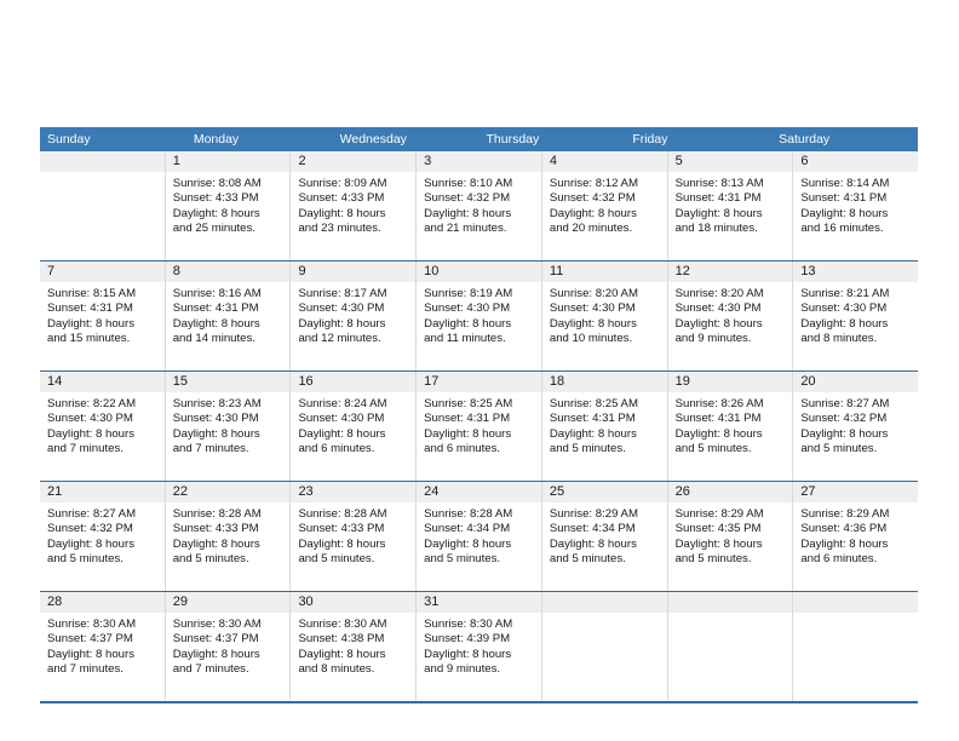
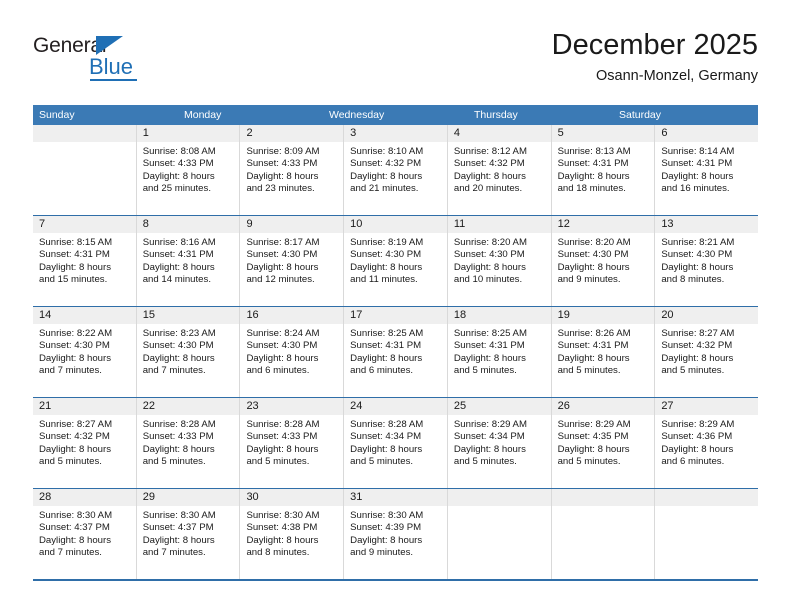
+ General
+ Blue
+ December 2025
+ Osann-Monzel, Germany
  Sunday
  Monday
  Wednesday
  Thursday
- Friday
  Saturday
  1
  Sunrise: 8:08 AM
  Sunset: 4:33 PM
  Daylight: 8 hours
  and 25 minutes.
  2
  Sunrise: 8:09 AM
  Sunset: 4:33 PM
  Daylight: 8 hours
  and 23 minutes.
  3
  Sunrise: 8:10 AM
  Sunset: 4:32 PM
  Daylight: 8 hours
  and 21 minutes.
  4
  Sunrise: 8:12 AM
  Sunset: 4:32 PM
  Daylight: 8 hours
  and 20 minutes.
  5
  Sunrise: 8:13 AM
  Sunset: 4:31 PM
  Daylight: 8 hours
  and 18 minutes.
  6
  Sunrise: 8:14 AM
  Sunset: 4:31 PM
  Daylight: 8 hours
  and 16 minutes.
  7
  Sunrise: 8:15 AM
  Sunset: 4:31 PM
  Daylight: 8 hours
  and 15 minutes.
  8
  Sunrise: 8:16 AM
  Sunset: 4:31 PM
  Daylight: 8 hours
  and 14 minutes.
  9
  Sunrise: 8:17 AM
  Sunset: 4:30 PM
  Daylight: 8 hours
  and 12 minutes.
  10
  Sunrise: 8:19 AM
  Sunset: 4:30 PM
  Daylight: 8 hours
  and 11 minutes.
  11
  Sunrise: 8:20 AM
  Sunset: 4:30 PM
  Daylight: 8 hours
  and 10 minutes.
  12
  Sunrise: 8:20 AM
  Sunset: 4:30 PM
  Daylight: 8 hours
  and 9 minutes.
  13
  Sunrise: 8:21 AM
  Sunset: 4:30 PM
  Daylight: 8 hours
  and 8 minutes.
  14
  Sunrise: 8:22 AM
  Sunset: 4:30 PM
  Daylight: 8 hours
  and 7 minutes.
  15
  Sunrise: 8:23 AM
  Sunset: 4:30 PM
  Daylight: 8 hours
  and 7 minutes.
  16
  Sunrise: 8:24 AM
  Sunset: 4:30 PM
  Daylight: 8 hours
  and 6 minutes.
  17
  Sunrise: 8:25 AM
  Sunset: 4:31 PM
  Daylight: 8 hours
  and 6 minutes.
  18
  Sunrise: 8:25 AM
  Sunset: 4:31 PM
  Daylight: 8 hours
  and 5 minutes.
  19
  Sunrise: 8:26 AM
  Sunset: 4:31 PM
  Daylight: 8 hours
  and 5 minutes.
  20
  Sunrise: 8:27 AM
  Sunset: 4:32 PM
  Daylight: 8 hours
  and 5 minutes.
  21
  Sunrise: 8:27 AM
  Sunset: 4:32 PM
  Daylight: 8 hours
  and 5 minutes.
  22
  Sunrise: 8:28 AM
  Sunset: 4:33 PM
  Daylight: 8 hours
  and 5 minutes.
  23
  Sunrise: 8:28 AM
  Sunset: 4:33 PM
  Daylight: 8 hours
  and 5 minutes.
  24
  Sunrise: 8:28 AM
  Sunset: 4:34 PM
  Daylight: 8 hours
  and 5 minutes.
  25
  Sunrise: 8:29 AM
  Sunset: 4:34 PM
  Daylight: 8 hours
  and 5 minutes.
  26
  Sunrise: 8:29 AM
  Sunset: 4:35 PM
  Daylight: 8 hours
  and 5 minutes.
  27
  Sunrise: 8:29 AM
  Sunset: 4:36 PM
  Daylight: 8 hours
  and 6 minutes.
  28
  Sunrise: 8:30 AM
  Sunset: 4:37 PM
  Daylight: 8 hours
  and 7 minutes.
  29
  Sunrise: 8:30 AM
  Sunset: 4:37 PM
  Daylight: 8 hours
  and 7 minutes.
  30
  Sunrise: 8:30 AM
  Sunset: 4:38 PM
  Daylight: 8 hours
  and 8 minutes.
  31
  Sunrise: 8:30 AM
  Sunset: 4:39 PM
  Daylight: 8 hours
  and 9 minutes.
